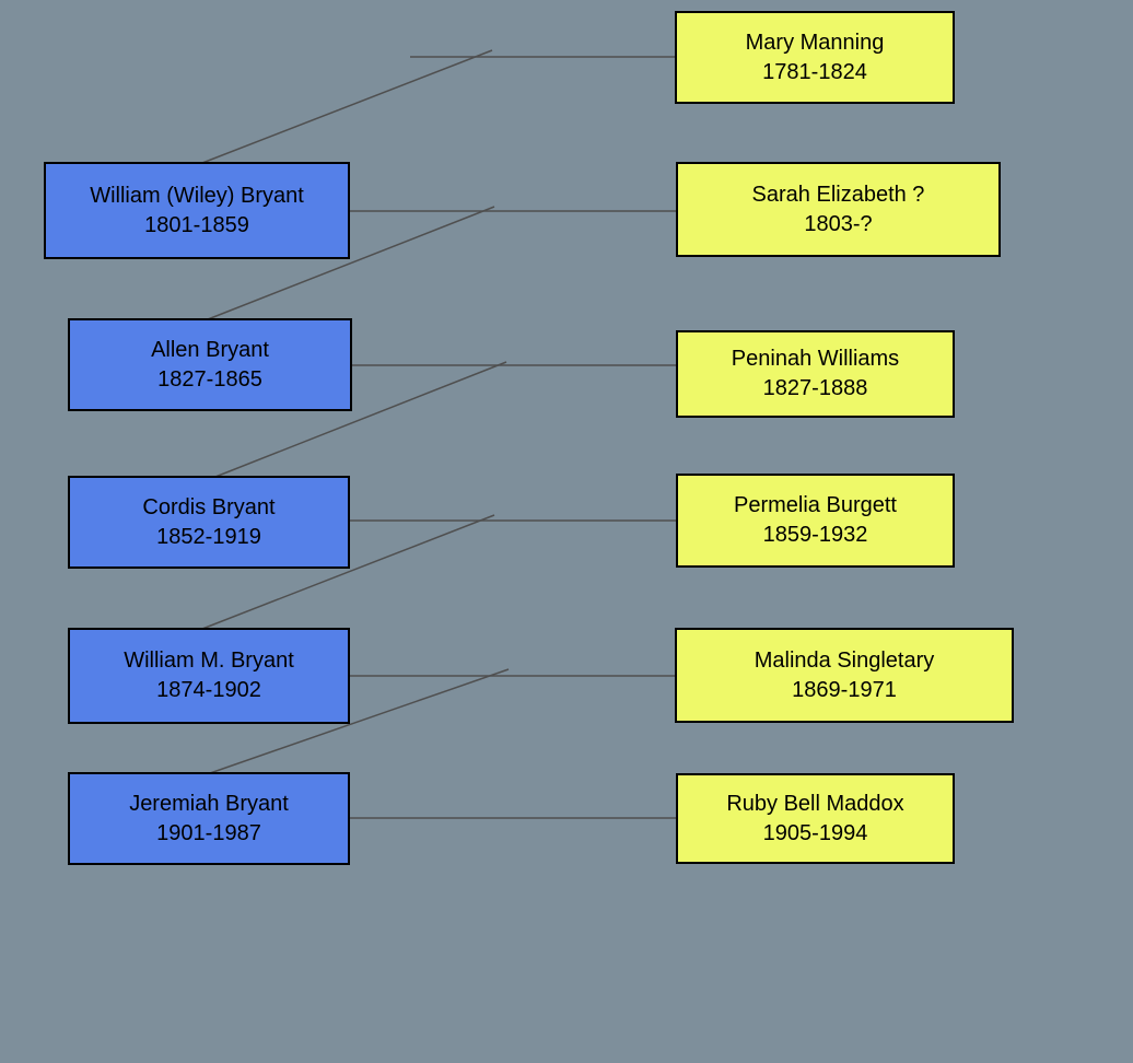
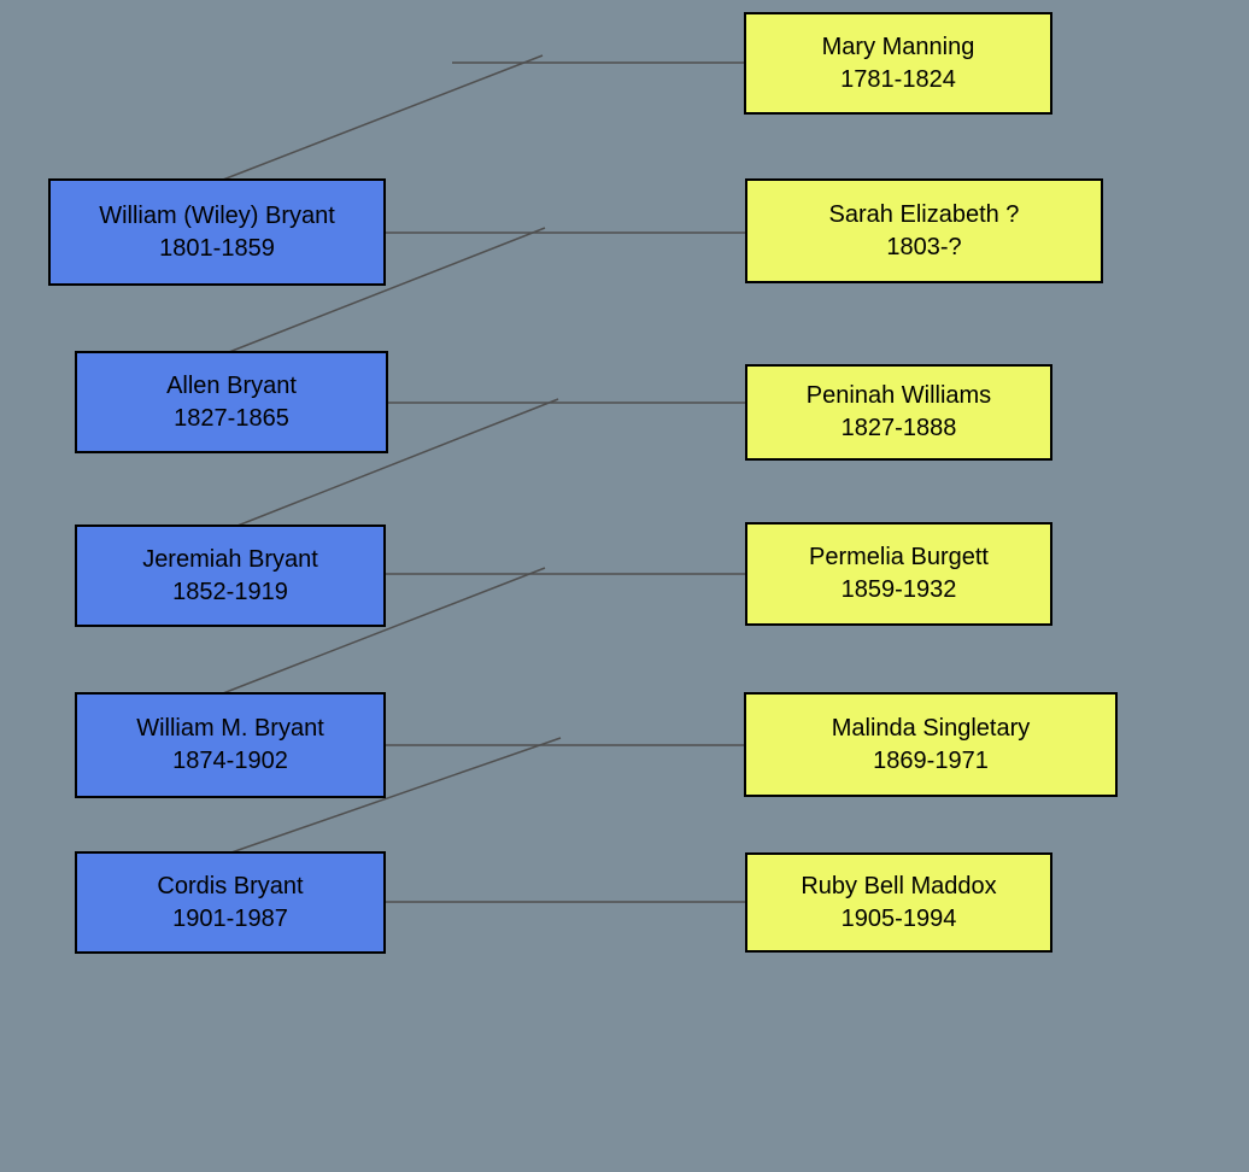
  Mary Manning
  1781-1824
  William (Wiley) Bryant
  1801-1859
  Sarah Elizabeth ?
  1803-?
  Allen Bryant
  1827-1865
  Peninah Williams
  1827-1888
- Cordis Bryant
+ Jeremiah Bryant
  1852-1919
  Permelia Burgett
  1859-1932
  William M. Bryant
  1874-1902
  Malinda Singletary
  1869-1971
- Jeremiah Bryant
+ Cordis Bryant
  1901-1987
  Ruby Bell Maddox
  1905-1994
